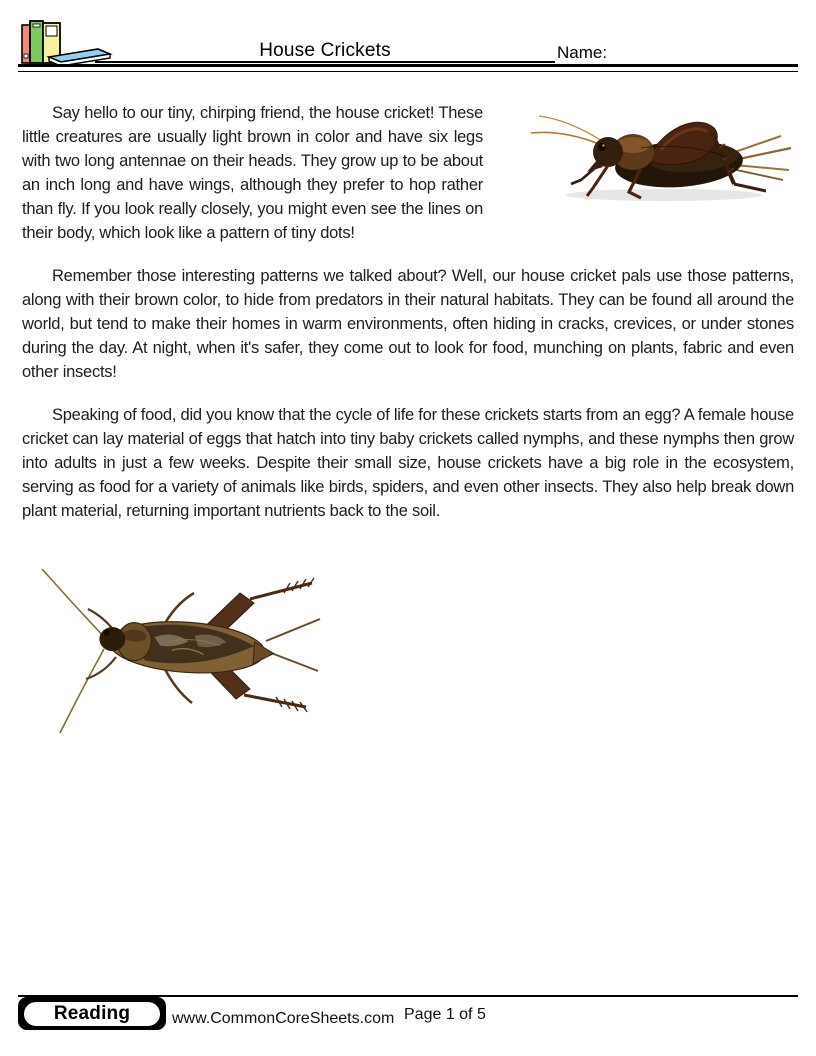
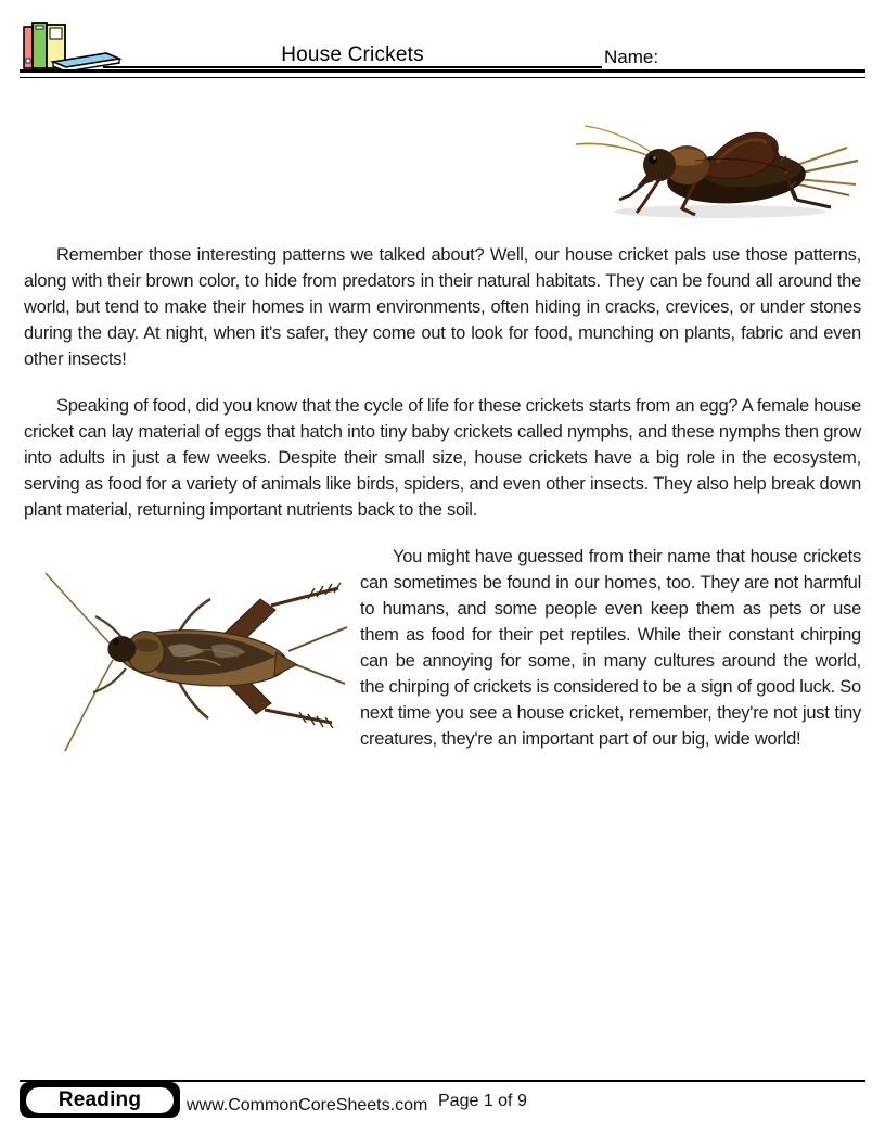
  House Crickets
  Name:
- Say hello to our tiny, chirping friend, the house cricket! These little creatures are usually light brown in color and have six legs with two long antennae on their heads. They grow up to be about an inch long and have wings, although they prefer to hop rather than fly. If you look really closely, you might even see the lines on their body, which look like a pattern of tiny dots!
  Remember those interesting patterns we talked about? Well, our house cricket pals use those patterns, along with their brown color, to hide from predators in their natural habitats. They can be found all around the world, but tend to make their homes in warm environments, often hiding in cracks, crevices, or under stones during the day. At night, when it's safer, they come out to look for food, munching on plants, fabric and even other insects!
  Speaking of food, did you know that the cycle of life for these crickets starts from an egg? A female house cricket can lay material of eggs that hatch into tiny baby crickets called nymphs, and these nymphs then grow into adults in just a few weeks. Despite their small size, house crickets have a big role in the ecosystem, serving as food for a variety of animals like birds, spiders, and even other insects. They also help break down plant material, returning important nutrients back to the soil.
+ You might have guessed from their name that house crickets can sometimes be found in our homes, too. They are not harmful to humans, and some people even keep them as pets or use them as food for their pet reptiles. While their constant chirping can be annoying for some, in many cultures around the world, the chirping of crickets is considered to be a sign of good luck. So next time you see a house cricket, remember, they're not just tiny creatures, they're an important part of our big, wide world!
  Reading
  www.CommonCoreSheets.com
- Page 1 of 5
+ Page 1 of 9
